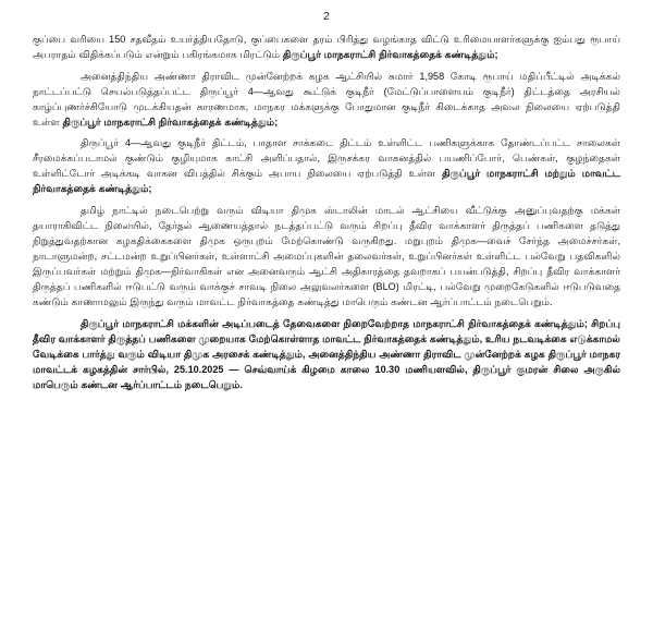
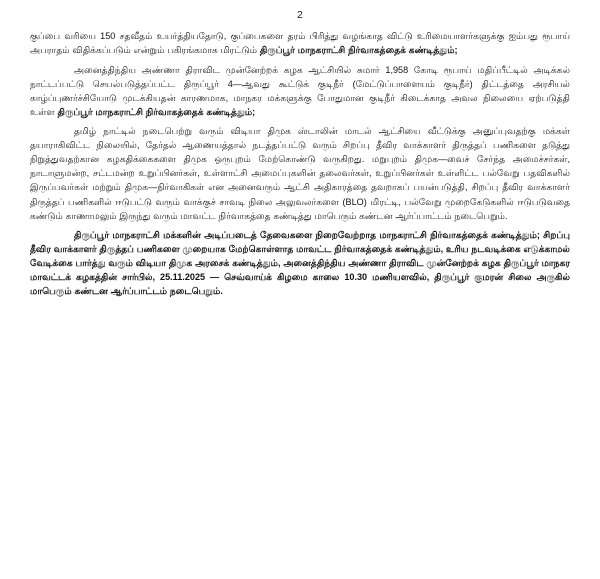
  2
  குப்பை வரியை 150 சதவீதம் உயர்த்தியதோடு, குப்பைகளை தரம் பிரித்து வழங்காத விட்டு உரிமையாளர்களுக்கு ஐம்பது ரூபாய் அபராதம் விதிக்கப்படும் என்றும் பகிரங்கமாக மிரட்டும் திருப்பூர் மாநகராட்சி நிர்வாகத்தைக் கண்டித்தும்;
  அனைத்திந்திய அண்ணா திராவிட முன்னேற்றக் கழக ஆட்சியில் சுமார் 1,958 கோடி ரூபாய் மதிப்பீட்டில் அடிக்கல் நாட்டப்பட்டு செயல்படுத்தப்பட்ட திருப்பூர் 4—ஆவது கூட்டுக் குடிநீர் (மேட்டுப்பாளையம் குடிநீர்) திட்டத்தை அரசியல் காழ்ப்புணர்ச்சியோடு முடக்கியதன் காரணமாக, மாநகர மக்களுக்கு போதுமான குடிநீர் கிடைக்காத அவல நிலையை ஏற்படுத்தி உள்ள திருப்பூர் மாநகராட்சி நிர்வாகத்தைக் கண்டித்தும்;
- திருப்பூர் 4—ஆவது குடிநீர் திட்டம், பாதாள சாக்கடை திட்டம் உள்ளிட்ட பணிகளுக்காக தோண்டப்பட்ட சாலைகள் சீரமைக்கப்படாமல் குண்டும் குழியுமாக காட்சி அளிப்பதால், இருசக்கர வாகனத்தில் பயணிப்போர், பெண்கள், குழந்தைகள் உள்ளிட்டோர் அடிக்கடி வாகன விபத்தில் சிக்கும் அபாய நிலையை ஏற்படுத்தி உள்ள திருப்பூர் மாநகராட்சி மற்றும் மாவட்ட நிர்வாகத்தைக் கண்டித்தும்;
  தமிழ் நாட்டில் நடைபெற்று வரும் விடியா திமுக ஸ்டாலின் மாடல் ஆட்சியை வீட்டுக்கு அனுப்புவதற்கு மக்கள் தயாராகிவிட்ட நிலையில், தேர்தல் ஆணையத்தால் நடத்தப்பட்டு வரும் சிறப்பு தீவிர வாக்காளர் திருத்தப் பணிகளை தடுத்து நிறுத்துவதற்கான கழகதிக்கைகளை திமுக ஒருபுறம் மேற்கொண்டு வருகிறது. மறுபுறம் திமுக—வைச் சேர்ந்த அமைச்சர்கள், நாடாளுமன்ற, சட்டமன்ற உறுப்பினர்கள், உள்ளாட்சி அமைப்புகளின் தலைவர்கள், உறுப்பினர்கள் உள்ளிட்ட பல்வேறு பதவிகளில் இருப்பவர்கள் மற்றும் திமுக—நிர்வாகிகள் என அனைவரும் ஆட்சி அதிகாரத்தை தவறாகப் பயன்படுத்தி, சிறப்பு தீவிர வாக்காளர் திருத்தப் பணிகளில் ஈடுபட்டு வரும் வாக்குச் சாவடி நிலை அலுவலர்களை (BLO) மிரட்டி, பல்வேறு முறைகேடுகளில் ஈடுபடுவதை கண்டும் காணாமலும் இருந்து வரும் மாவட்ட நிர்வாகத்தை கண்டித்து மாபெரும் கண்டன ஆர்ப்பாட்டம் நடைபெறும்.
- திருப்பூர் மாநகராட்சி மக்களின் அடிப்படைத் தேவைகளை நிறைவேற்றாத மாநகராட்சி நிர்வாகத்தைக் கண்டித்தும்; சிறப்பு தீவிர வாக்காளர் திருத்தப் பணிகளை முறையாக மேற்கொள்ளாத மாவட்ட நிர்வாகத்தைக் கண்டித்தும், உரிய நடவடிக்கை எடுக்காமல் வேடிக்கை பார்த்து வரும் விடியா திமுக அரசைக் கண்டித்தும், அனைத்திந்திய அண்ணா திராவிட முன்னேற்றக் கழக திருப்பூர் மாநகர மாவட்டக் கழகத்தின் சார்பில், 25.10.2025 — செவ்வாய்க் கிழமை காலை 10.30 மணியளவில், திருப்பூர் குமரன் சிலை அருகில் மாபெரும் கண்டன ஆர்ப்பாட்டம் நடைபெறும்.
+ திருப்பூர் மாநகராட்சி மக்களின் அடிப்படைத் தேவைகளை நிறைவேற்றாத மாநகராட்சி நிர்வாகத்தைக் கண்டித்தும்; சிறப்பு தீவிர வாக்காளர் திருத்தப் பணிகளை முறையாக மேற்கொள்ளாத மாவட்ட நிர்வாகத்தைக் கண்டித்தும், உரிய நடவடிக்கை எடுக்காமல் வேடிக்கை பார்த்து வரும் விடியா திமுக அரசைக் கண்டித்தும், அனைத்திந்திய அண்ணா திராவிட முன்னேற்றக் கழக திருப்பூர் மாநகர மாவட்டக் கழகத்தின் சார்பில், 25.11.2025 — செவ்வாய்க் கிழமை காலை 10.30 மணியளவில், திருப்பூர் குமரன் சிலை அருகில் மாபெரும் கண்டன ஆர்ப்பாட்டம் நடைபெறும்.
